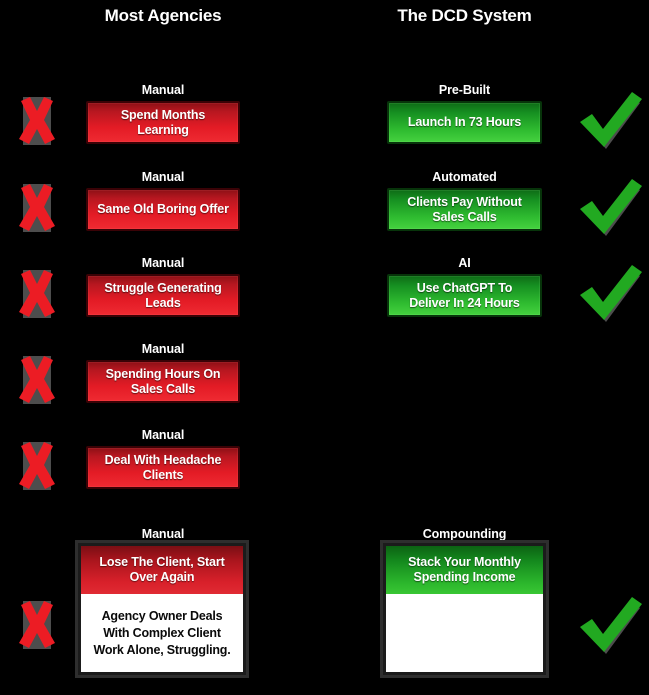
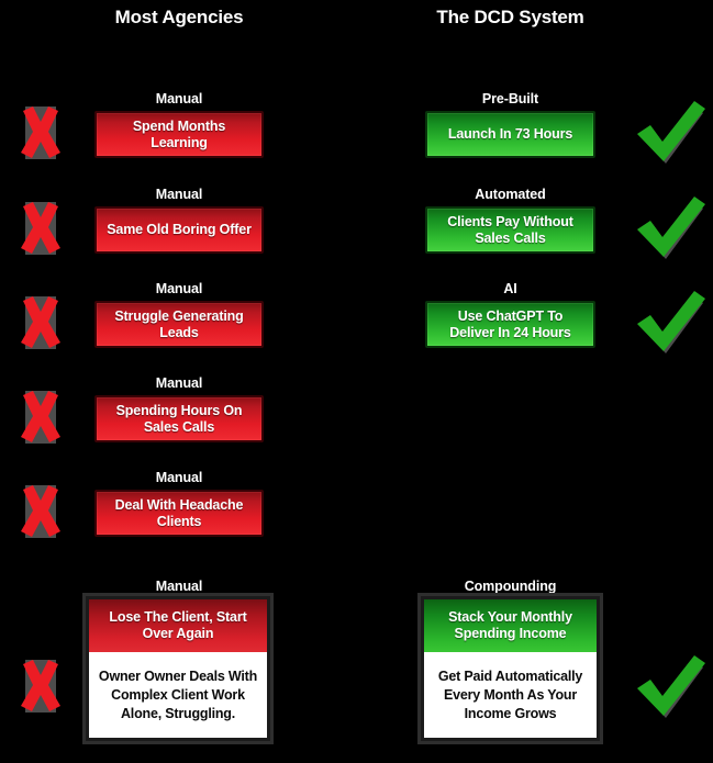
  Most Agencies
  The DCD System
  Manual
  Spend Months Learning
  Pre-Built
  Launch In 73 Hours
  Manual
  Same Old Boring Offer
  Automated
  Clients Pay Without Sales Calls
  Manual
  Struggle Generating Leads
  AI
  Use ChatGPT To Deliver In 24 Hours
  Manual
  Spending Hours On Sales Calls
  Manual
  Deal With Headache Clients
  Manual
  Lose The Client, Start Over Again
- Agency Owner Deals With Complex Client Work Alone, Struggling.
+ Owner Owner Deals With Complex Client Work Alone, Struggling.
  Compounding
  Stack Your Monthly Spending Income
+ Get Paid Automatically Every Month As Your Income Grows
